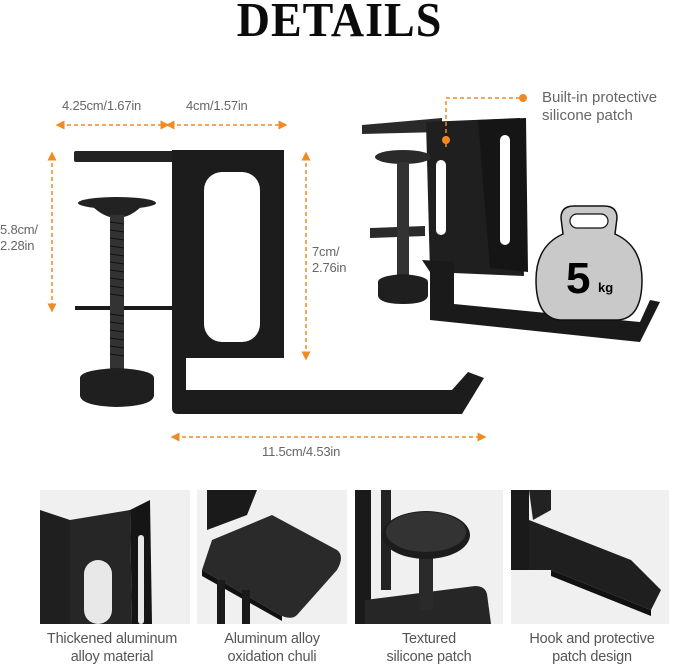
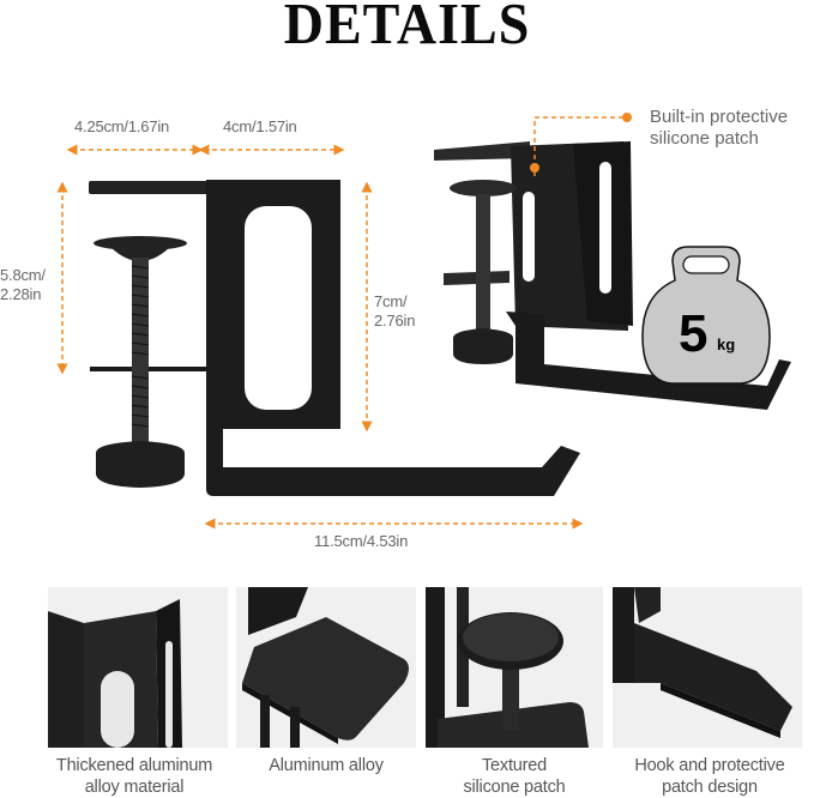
  DETAILS
  4.25cm/1.67in
  4cm/1.57in
  5.8cm/
  2.28in
  7cm/
  2.76in
  11.5cm/4.53in
  Built-in protective
  silicone patch
  5
  kg
  Thickened aluminum
  alloy material
  Aluminum alloy
- oxidation chuli
  Textured
  silicone patch
  Hook and protective
  patch design
